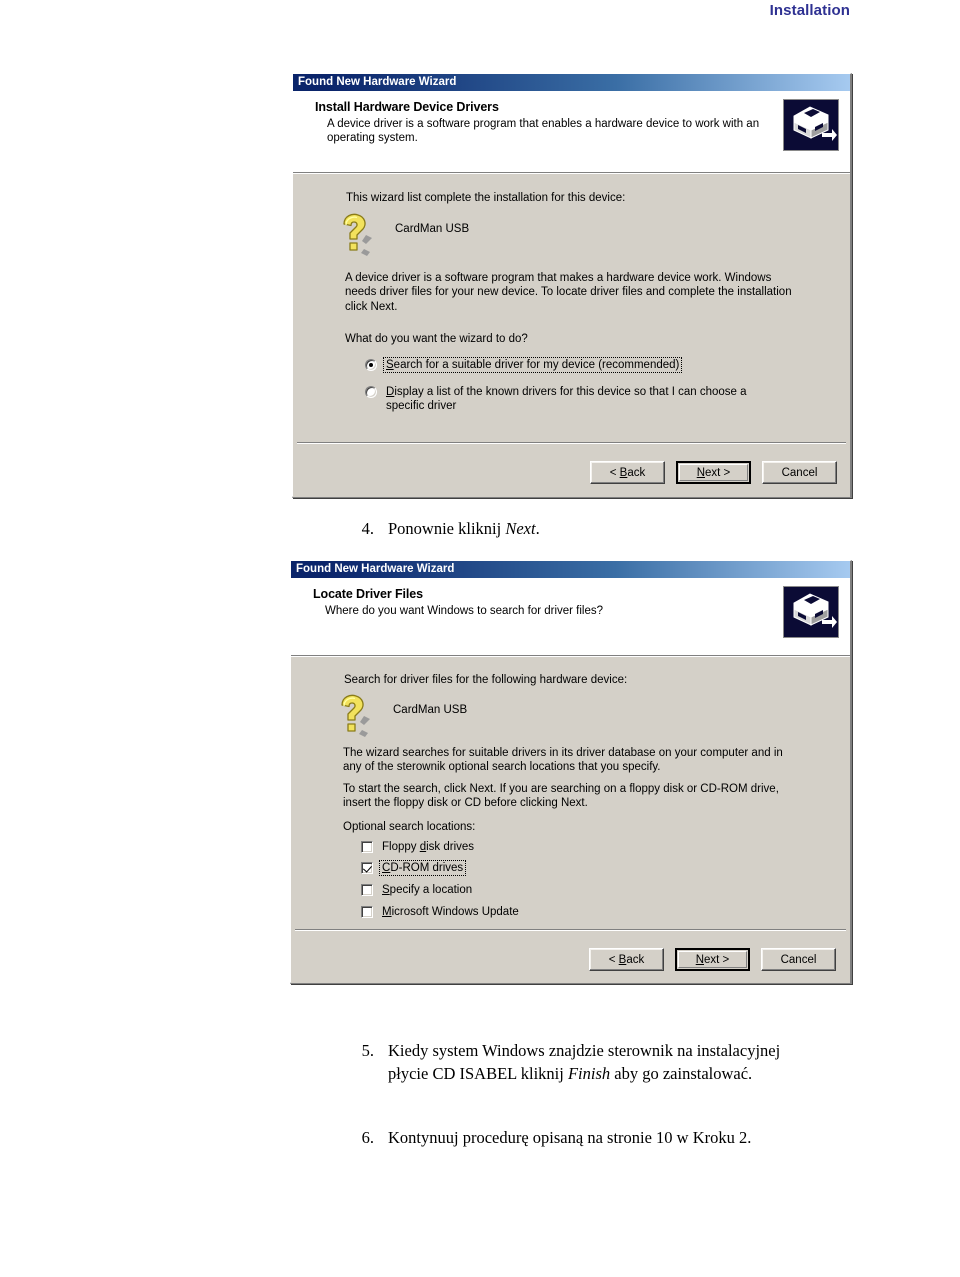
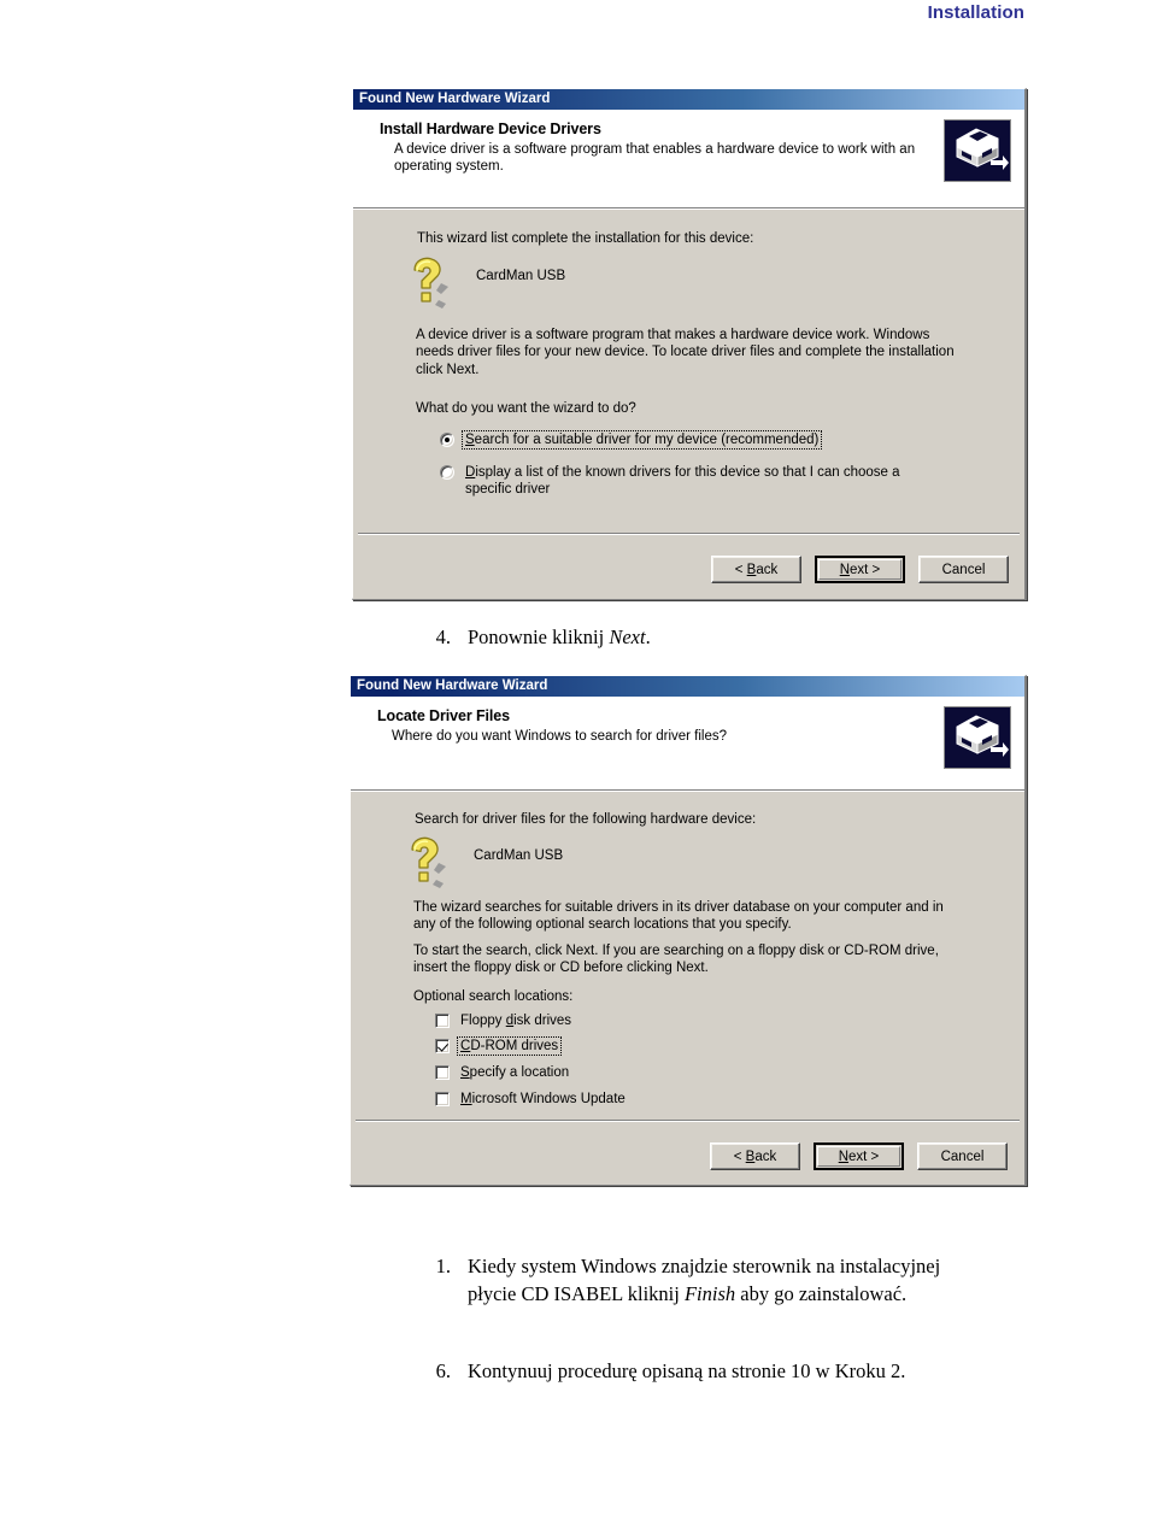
  Installation
  Found New Hardware Wizard
  Install Hardware Device Drivers
  A device driver is a software program that enables a hardware device to work with an operating system.
  This wizard list complete the installation for this device:
  CardMan USB
  A device driver is a software program that makes a hardware device work. Windows needs driver files for your new device. To locate driver files and complete the installation click Next.
  What do you want the wizard to do?
  Search for a suitable driver for my device (recommended)
  Display a list of the known drivers for this device so that I can choose a specific driver
  < Back
  Next >
  Cancel
  4.
  Ponownie kliknij Next.
  Found New Hardware Wizard
  Locate Driver Files
  Where do you want Windows to search for driver files?
  Search for driver files for the following hardware device:
  CardMan USB
- The wizard searches for suitable drivers in its driver database on your computer and in any of the sterownik optional search locations that you specify.
+ The wizard searches for suitable drivers in its driver database on your computer and in any of the following optional search locations that you specify.
  To start the search, click Next. If you are searching on a floppy disk or CD-ROM drive, insert the floppy disk or CD before clicking Next.
  Optional search locations:
  Floppy disk drives
  CD-ROM drives
  Specify a location
  Microsoft Windows Update
  < Back
  Next >
  Cancel
- 5.
+ 1.
  Kiedy system Windows znajdzie sterownik na instalacyjnej płycie CD ISABEL kliknij Finish aby go zainstalować.
  6.
  Kontynuuj procedurę opisaną na stronie 10 w Kroku 2.
